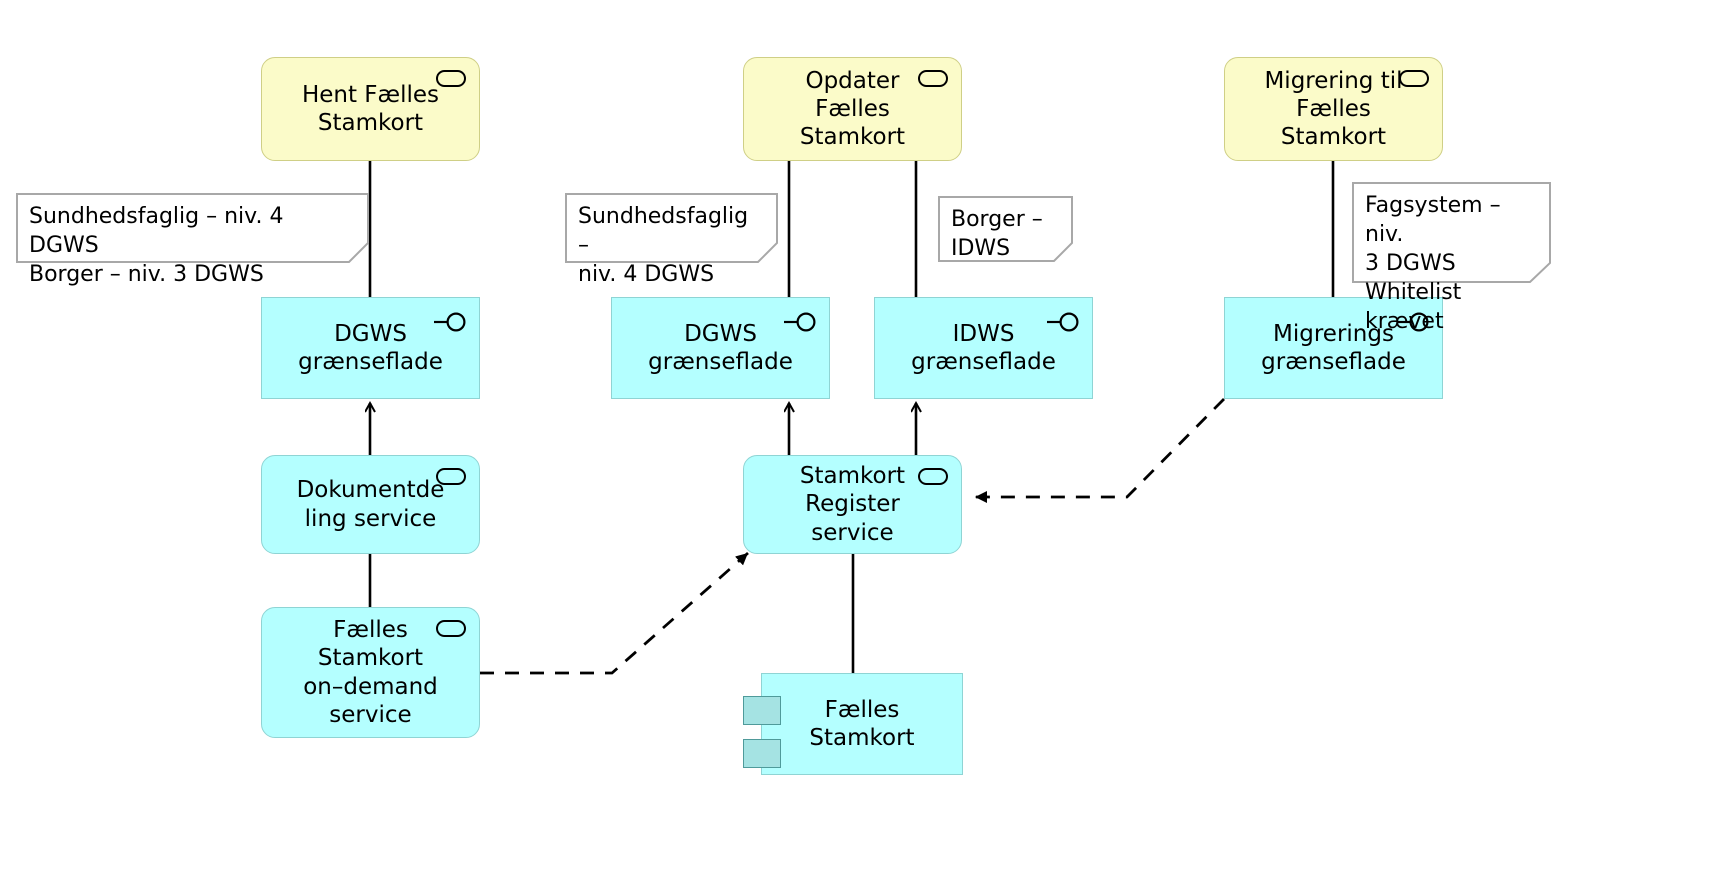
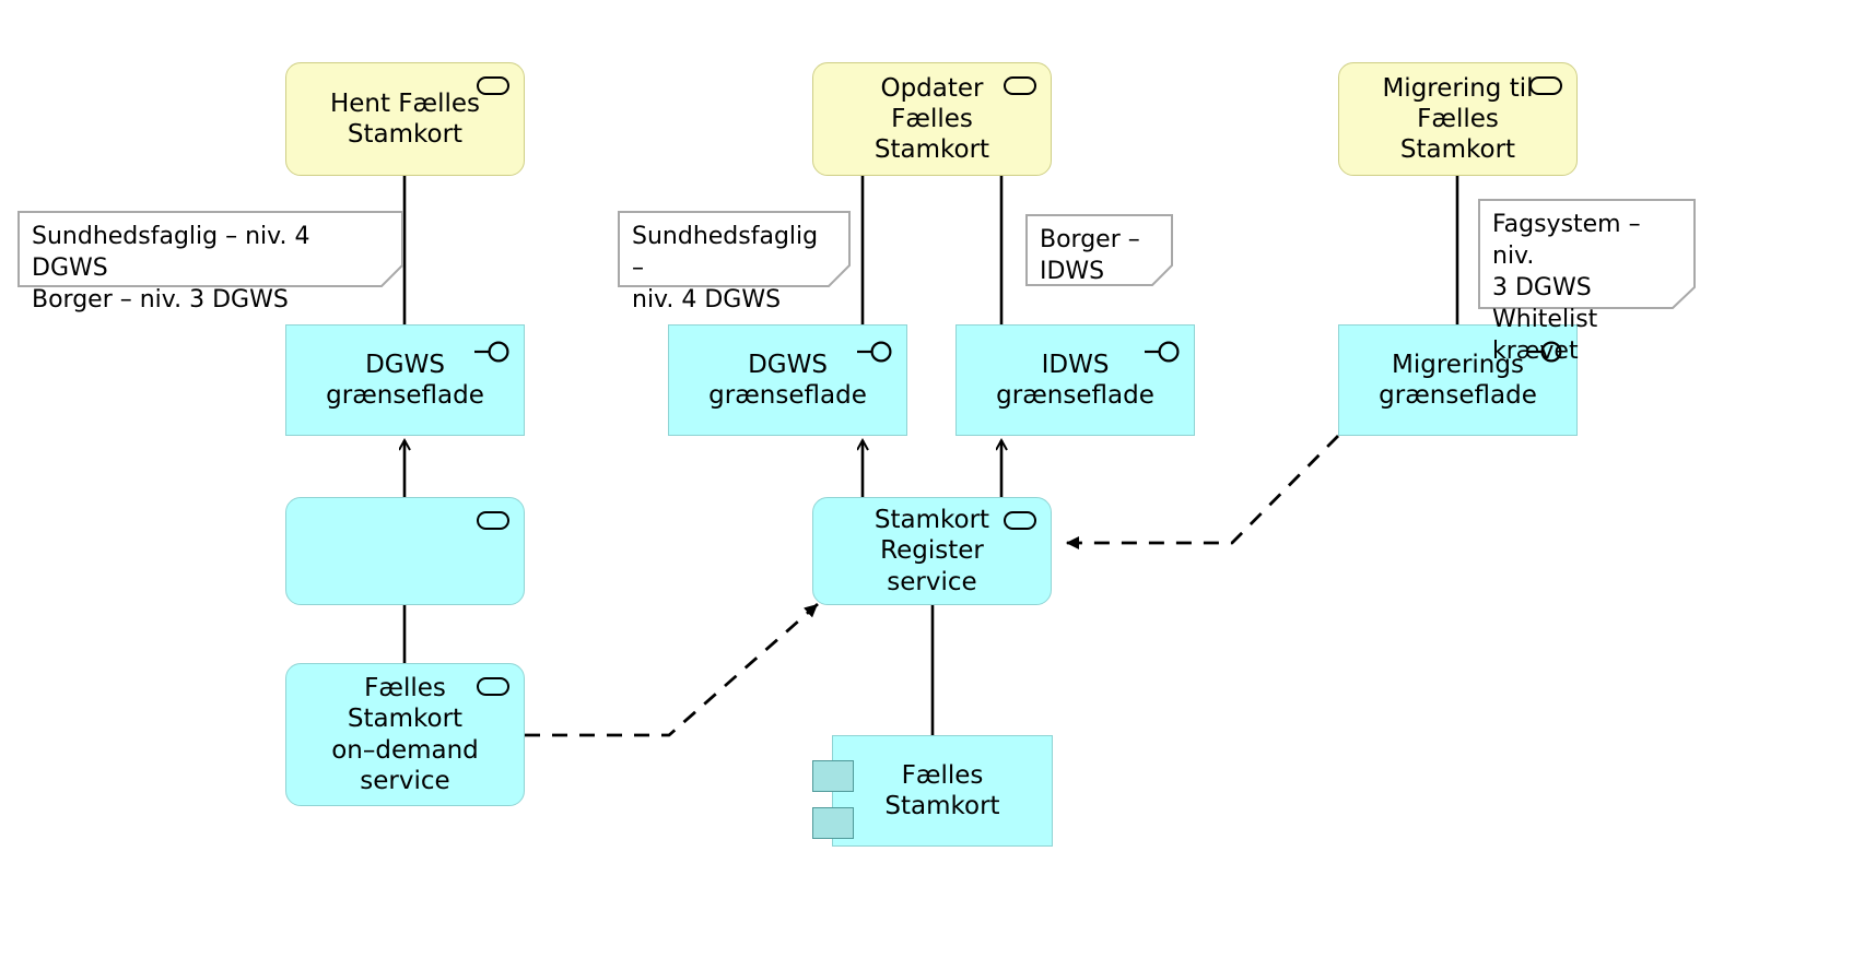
  Hent Fælles
  Stamkort
  Opdater
  Fælles
  Stamkort
  Migrering til
  Fælles
  Stamkort
  DGWS
  grænseflade
  DGWS
  grænseflade
  IDWS
  grænseflade
  Migrerings
  grænseflade
- Dokumentde
- ling service
  Stamkort
  Register
  service
  Fælles
  Stamkort
  on–demand
  service
  Fælles
  Stamkort
  Sundhedsfaglig – niv. 4 DGWS
  Borger – niv. 3 DGWS
  Sundhedsfaglig –
  niv. 4 DGWS
  Borger –
  IDWS
  Fagsystem – niv.
  3 DGWS
  Whitelist krævet
